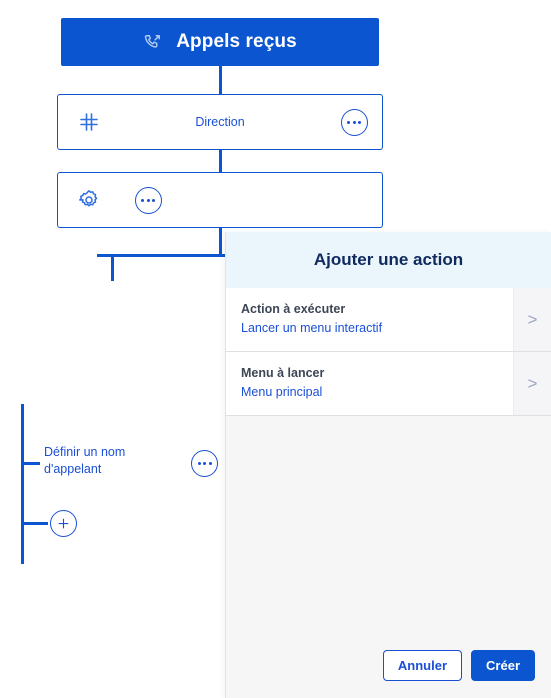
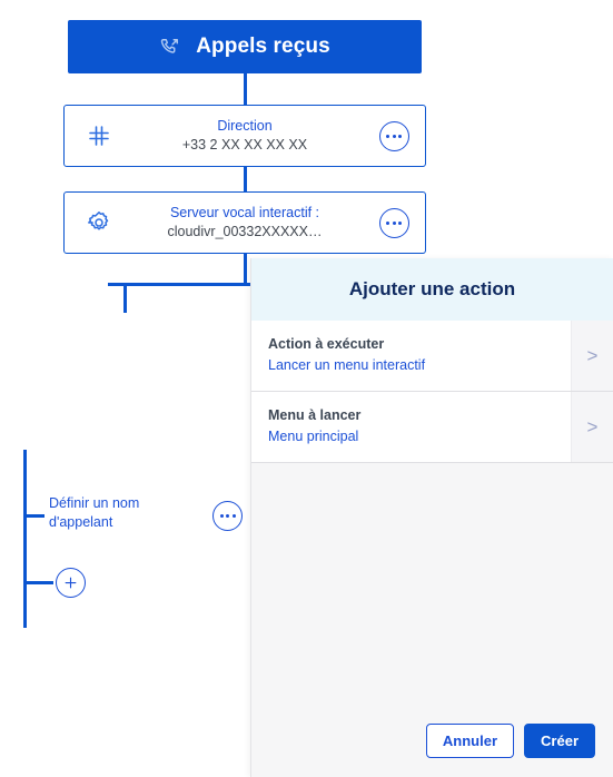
  Appels reçus
  Direction
+ +33 2 XX XX XX XX
+ Serveur vocal interactif :
+ cloudivr_00332XXXXX…
  Définir un nom d'appelant
  Ajouter une action
  Action à exécuter
  Lancer un menu interactif
  >
  Menu à lancer
  Menu principal
  >
  Annuler
  Créer
